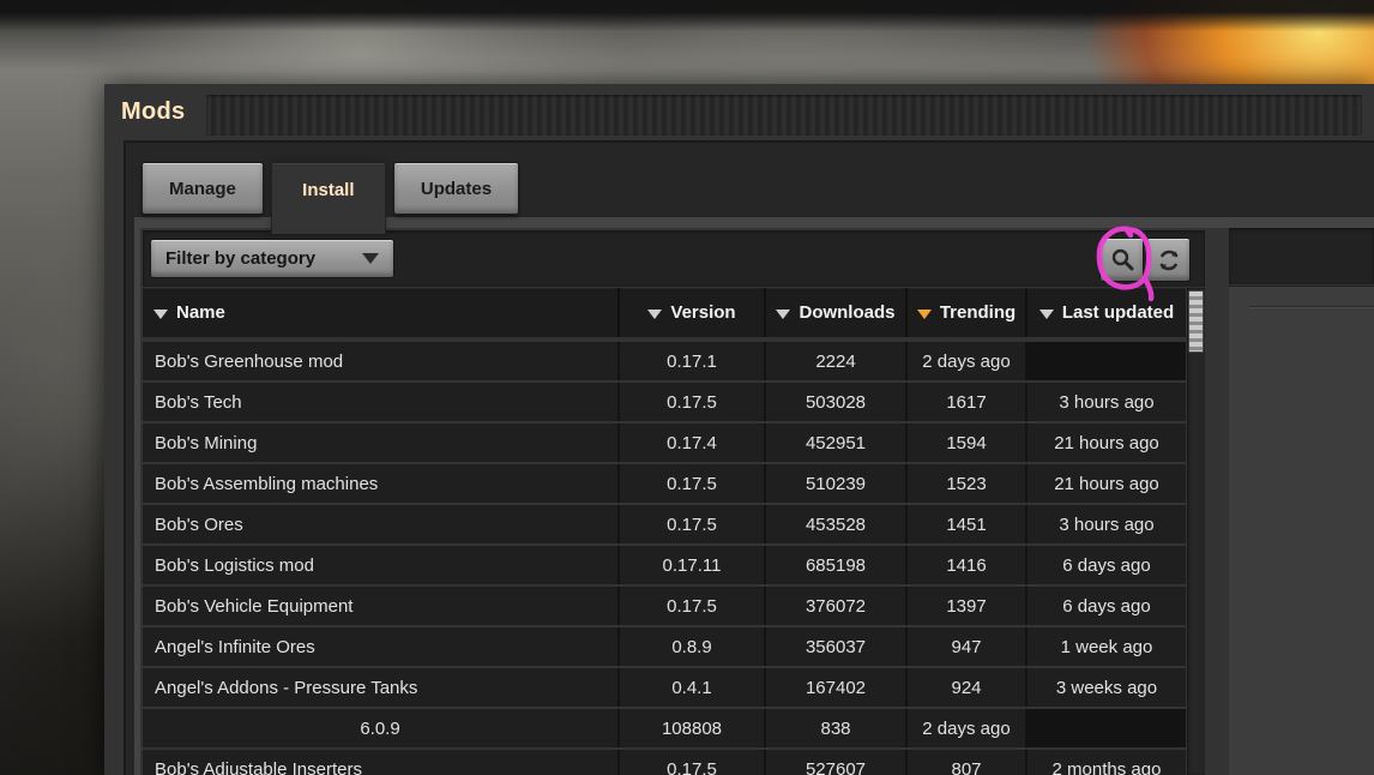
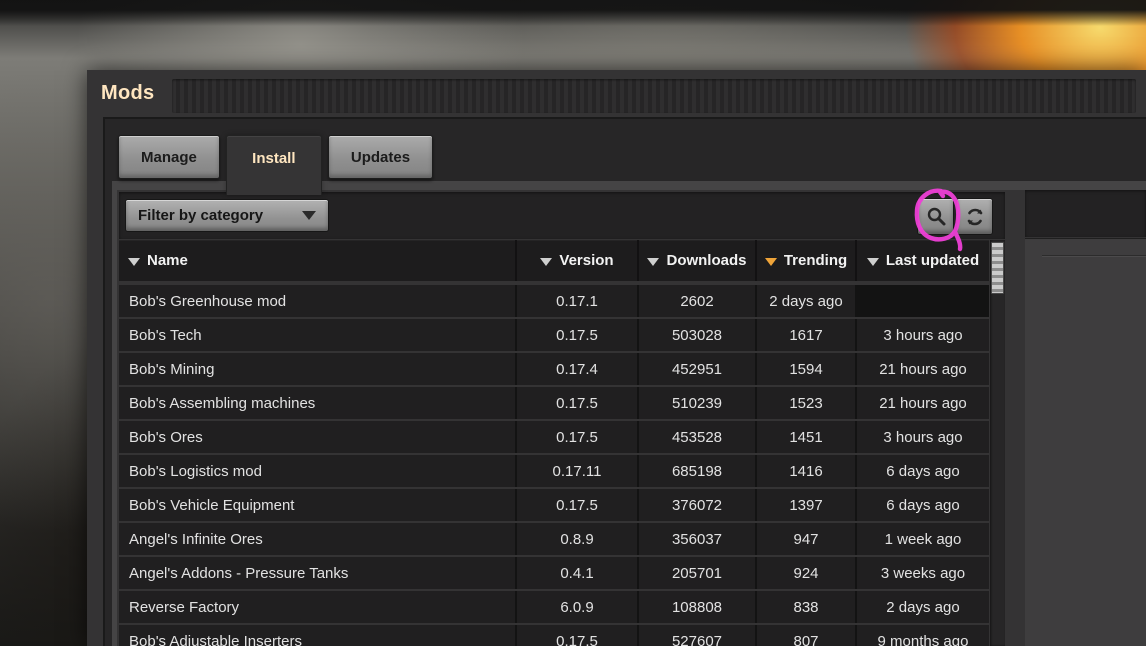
  Mods
  Manage
  Install
  Updates
  Filter by category
  Name
  Version
  Downloads
  Trending
  Last updated
  Bob's Greenhouse mod
  0.17.1
- 2224
+ 2602
  2 days ago
  Bob's Tech
  0.17.5
  503028
  1617
  3 hours ago
  Bob's Mining
  0.17.4
  452951
  1594
  21 hours ago
  Bob's Assembling machines
  0.17.5
  510239
  1523
  21 hours ago
  Bob's Ores
  0.17.5
  453528
  1451
  3 hours ago
  Bob's Logistics mod
  0.17.11
  685198
  1416
  6 days ago
  Bob's Vehicle Equipment
  0.17.5
  376072
  1397
  6 days ago
  Angel's Infinite Ores
  0.8.9
  356037
  947
  1 week ago
  Angel's Addons - Pressure Tanks
  0.4.1
- 167402
+ 205701
  924
  3 weeks ago
+ Reverse Factory
  6.0.9
  108808
  838
  2 days ago
  Bob's Adjustable Inserters
  0.17.5
  527607
  807
- 2 months ago
+ 9 months ago
